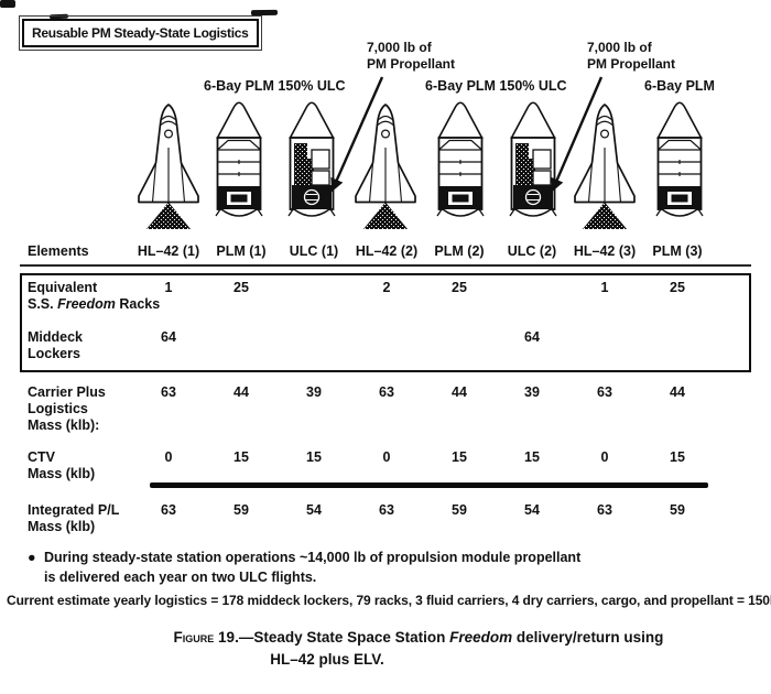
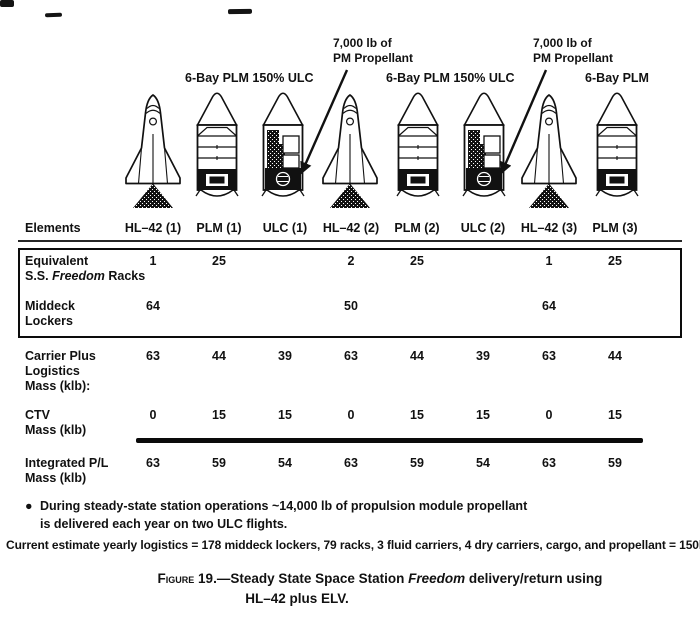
- Reusable PM Steady-State Logistics
  7,000 lb of
  PM Propellant
  7,000 lb of
  PM Propellant
  6-Bay PLM
  150% ULC
  6-Bay PLM
  150% ULC
  6-Bay PLM
  Elements
  HL–42 (1)
  PLM (1)
  ULC (1)
  HL–42 (2)
  PLM (2)
  ULC (2)
  HL–42 (3)
  PLM (3)
  Equivalent
  S.S. Freedom Racks
  1
  25
  2
  25
  1
  25
  Middeck
  Lockers
  64
+ 50
  64
  Carrier Plus
  Logistics
  Mass (klb):
  63
  44
  39
  63
  44
  39
  63
  44
  CTV
  Mass (klb)
  0
  15
  15
  0
  15
  15
  0
  15
  Integrated P/L
  Mass (klb)
  63
  59
  54
  63
  59
  54
  63
  59
  ● During steady-state station operations ~14,000 lb of propulsion module propellant
  is delivered each year on two ULC flights.
  Current estimate yearly logistics = 178 middeck lockers, 79 racks, 3 fluid carriers, 4 dry carriers, cargo, and propellant = 150
  Figure 19.—Steady State Space Station Freedom delivery/return using
  HL–42 plus ELV.
